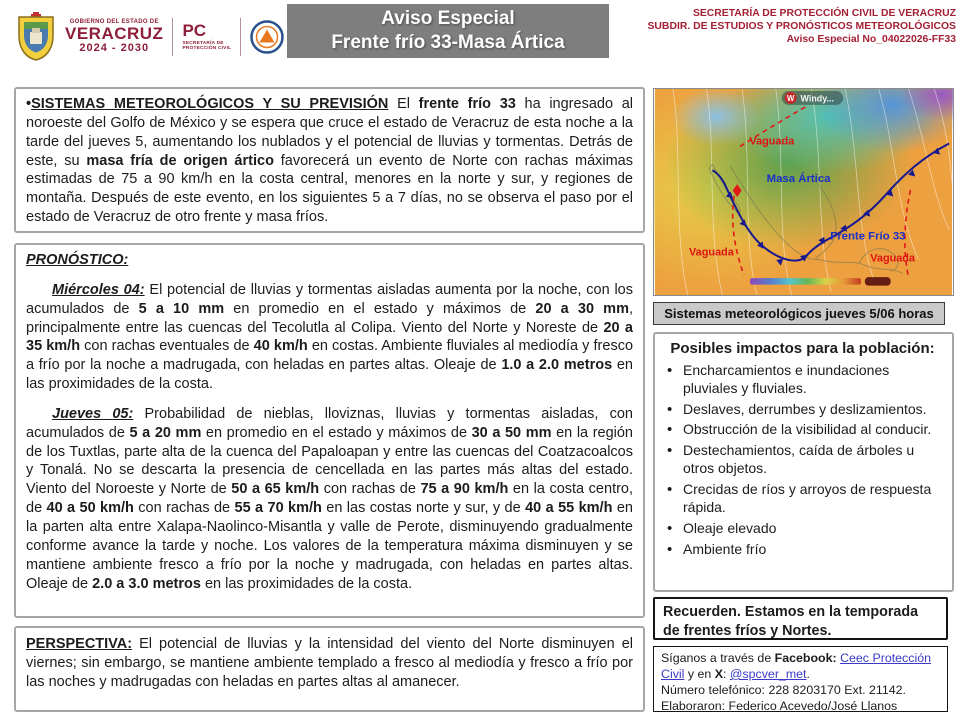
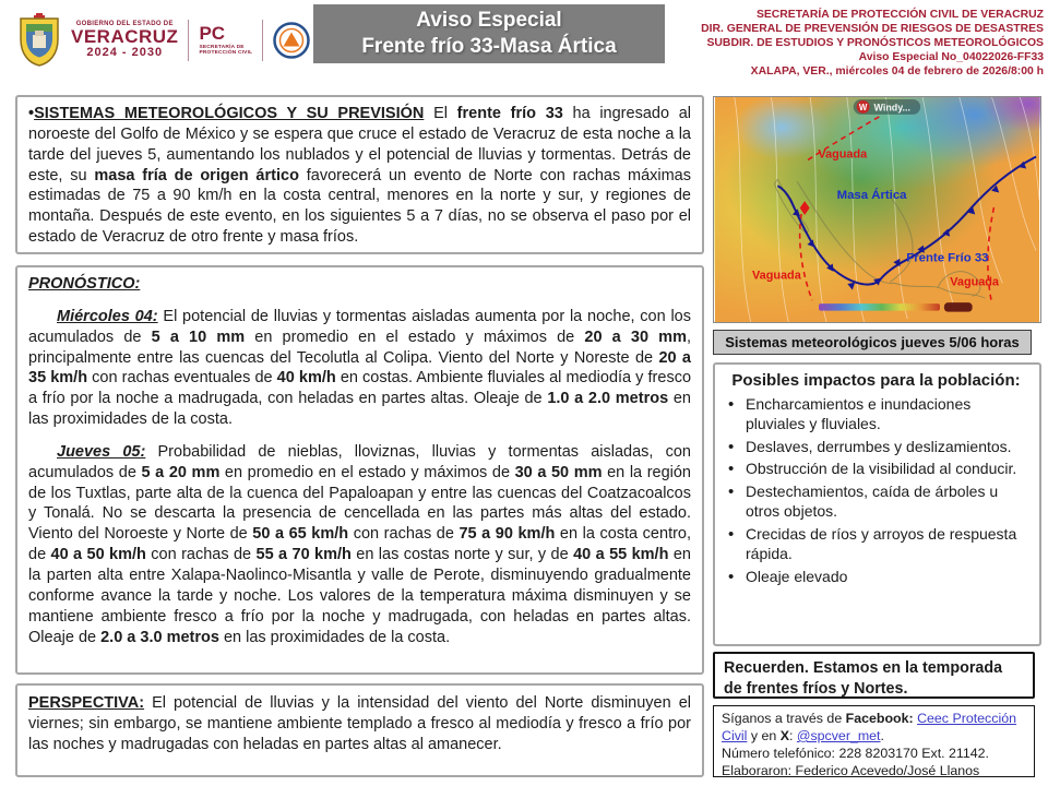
  VERACRUZ
  2024 - 2030
  PC
  Aviso Especial
  Frente frío 33-Masa Ártica
  SECRETARÍA DE PROTECCIÓN CIVIL DE VERACRUZ
+ DIR. GENERAL DE PREVENSIÓN DE RIESGOS DE DESASTRES
  SUBDIR. DE ESTUDIOS Y PRONÓSTICOS METEOROLÓGICOS
  Aviso Especial No_04022026-FF33
+ XALAPA, VER., miércoles 04 de febrero de 2026/8:00 h
  •SISTEMAS METEOROLÓGICOS Y SU PREVISIÓN El frente frío 33 ha ingresado al noroeste del Golfo de México y se espera que cruce el estado de Veracruz de esta noche a la tarde del jueves 5, aumentando los nublados y el potencial de lluvias y tormentas. Detrás de este, su masa fría de origen ártico favorecerá un evento de Norte con rachas máximas estimadas de 75 a 90 km/h en la costa central, menores en la norte y sur, y regiones de montaña. Después de este evento, en los siguientes 5 a 7 días, no se observa el paso por el estado de Veracruz de otro frente y masa fríos.
  PRONÓSTICO:
  Miércoles 04: El potencial de lluvias y tormentas aisladas aumenta por la noche, con los acumulados de 5 a 10 mm en promedio en el estado y máximos de 20 a 30 mm, principalmente entre las cuencas del Tecolutla al Colipa. Viento del Norte y Noreste de 20 a 35 km/h con rachas eventuales de 40 km/h en costas. Ambiente fluviales al mediodía y fresco a frío por la noche a madrugada, con heladas en partes altas. Oleaje de 1.0 a 2.0 metros en las proximidades de la costa.
  Jueves 05: Probabilidad de nieblas, lloviznas, lluvias y tormentas aisladas, con acumulados de 5 a 20 mm en promedio en el estado y máximos de 30 a 50 mm en la región de los Tuxtlas, parte alta de la cuenca del Papaloapan y entre las cuencas del Coatzacoalcos y Tonalá. No se descarta la presencia de cencellada en las partes más altas del estado. Viento del Noroeste y Norte de 50 a 65 km/h con rachas de 75 a 90 km/h en la costa centro, de 40 a 50 km/h con rachas de 55 a 70 km/h en las costas norte y sur, y de 40 a 55 km/h en la parten alta entre Xalapa-Naolinco-Misantla y valle de Perote, disminuyendo gradualmente conforme avance la tarde y noche. Los valores de la temperatura máxima disminuyen y se mantiene ambiente fresco a frío por la noche y madrugada, con heladas en partes altas. Oleaje de 2.0 a 3.0 metros en las proximidades de la costa.
  PERSPECTIVA: El potencial de lluvias y la intensidad del viento del Norte disminuyen el viernes; sin embargo, se mantiene ambiente templado a fresco al mediodía y fresco a frío por las noches y madrugadas con heladas en partes altas al amanecer.
  W
  Windy...
  Vaguada
  Vaguada
  Vaguada
  Masa Ártica
  Frente Frío 33
  Sistemas meteorológicos jueves 5/06 horas
  Posibles impactos para la población:
  Encharcamientos e inundaciones pluviales y fluviales.
  Deslaves, derrumbes y deslizamientos.
  Obstrucción de la visibilidad al conducir.
  Destechamientos, caída de árboles u otros objetos.
  Crecidas de ríos y arroyos de respuesta rápida.
  Oleaje elevado
- Ambiente frío
  Recuerden. Estamos en la temporada de frentes fríos y Nortes.
  Síganos a través de Facebook: Ceec Protección Civil y en X: @spcver_met.
  Número telefónico: 228 8203170 Ext. 21142.
  Elaboraron: Federico Acevedo/José Llanos
